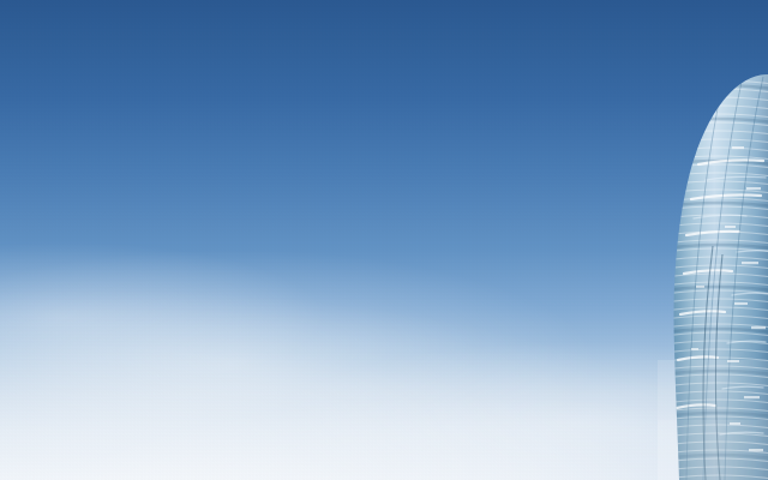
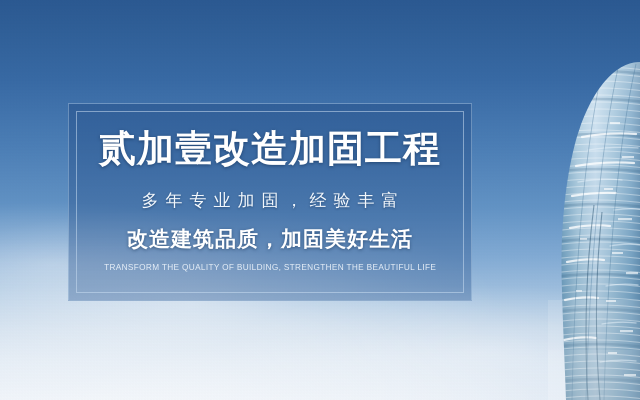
+ 贰加壹改造加固工程
+ 多年专业加固，经验丰富
+ 改造建筑品质，加固美好生活
+ TRANSFORM THE QUALITY OF BUILDING, STRENGTHEN THE BEAUTIFUL LIFE
